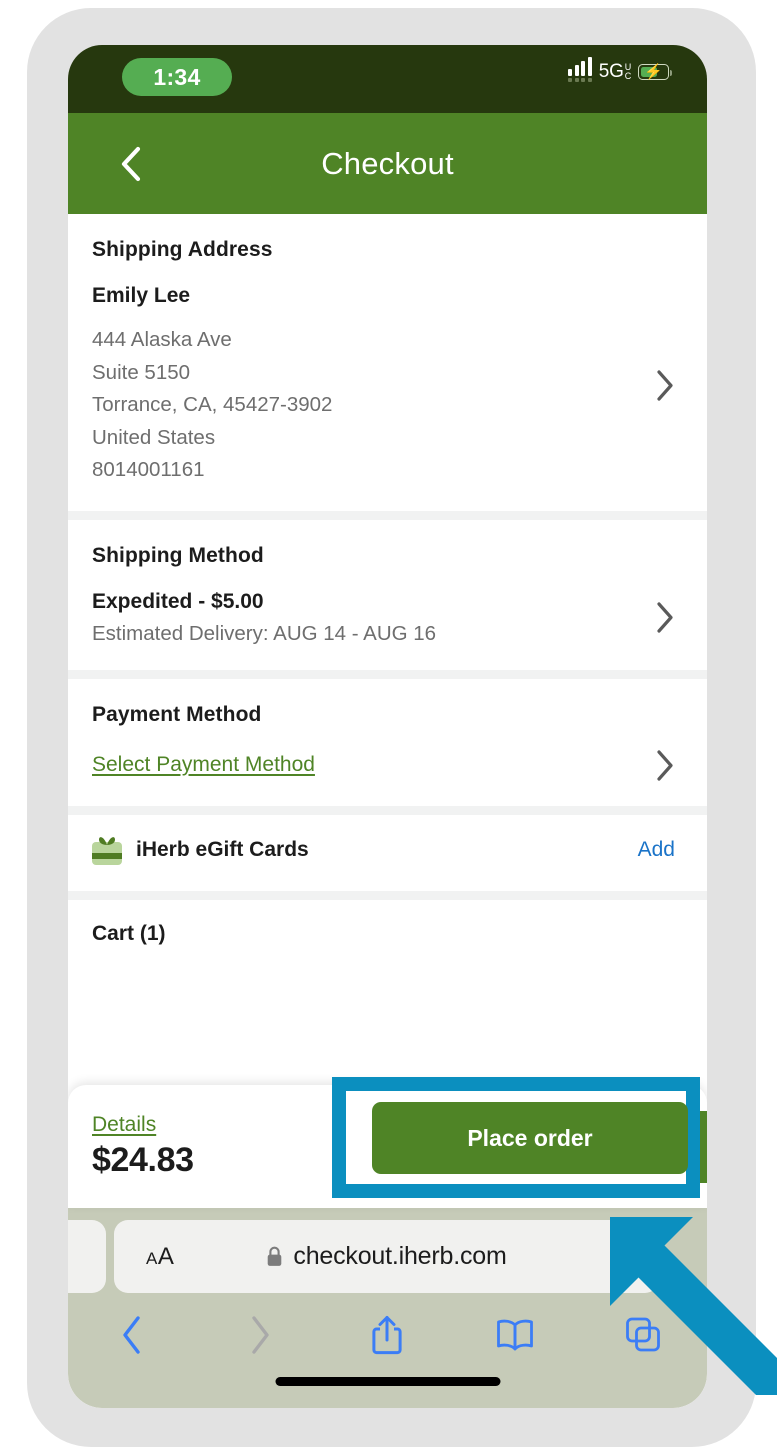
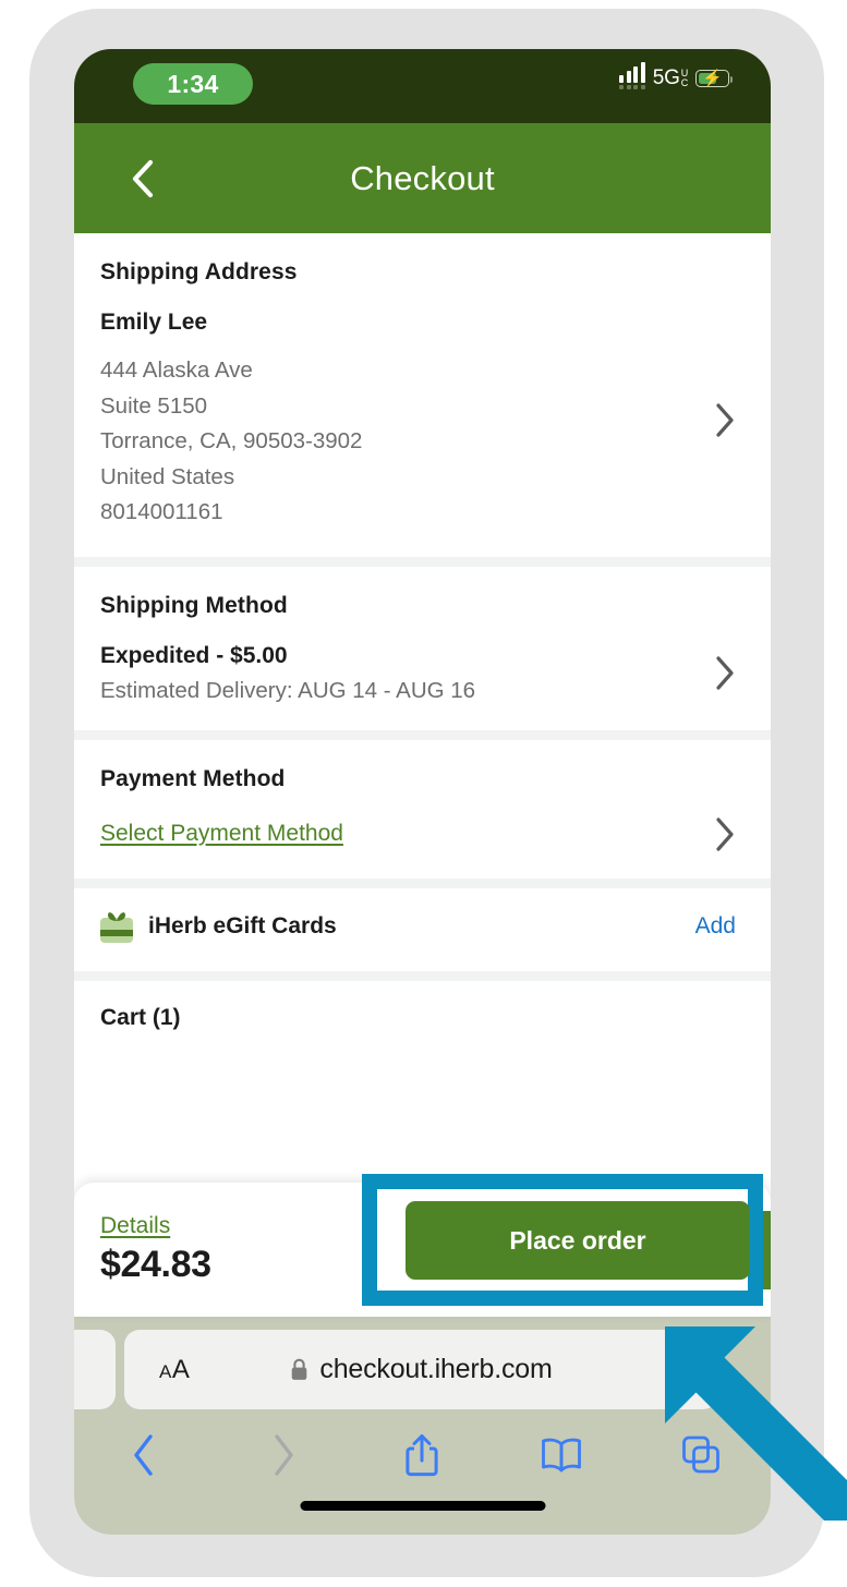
  1:34
  5G
  U
  C
  ⚡
  Checkout
  Shipping Address
  Emily Lee
  444 Alaska Ave
  Suite 5150
- Torrance, CA, 45427-3902
+ Torrance, CA, 90503-3902
  United States
  8014001161
  Shipping Method
  Expedited - $5.00
  Estimated Delivery: AUG 14 - AUG 16
  Payment Method
  Select Payment Method
  iHerb eGift Cards
  Add
  Cart (1)
  Details
  $24.83
  AA
  checkout.iherb.com
  Place order
